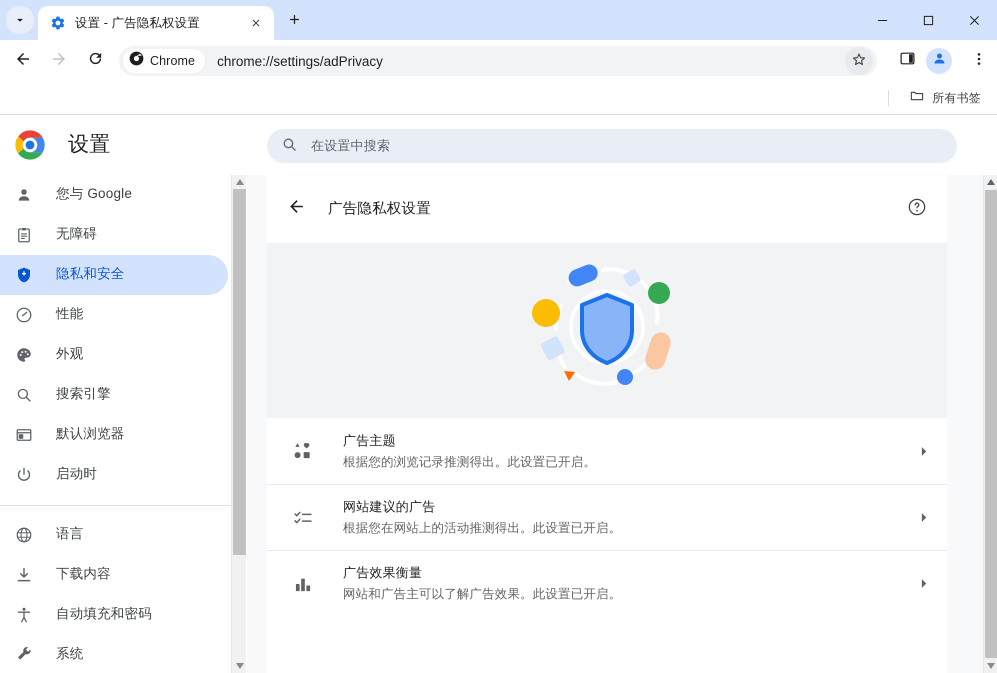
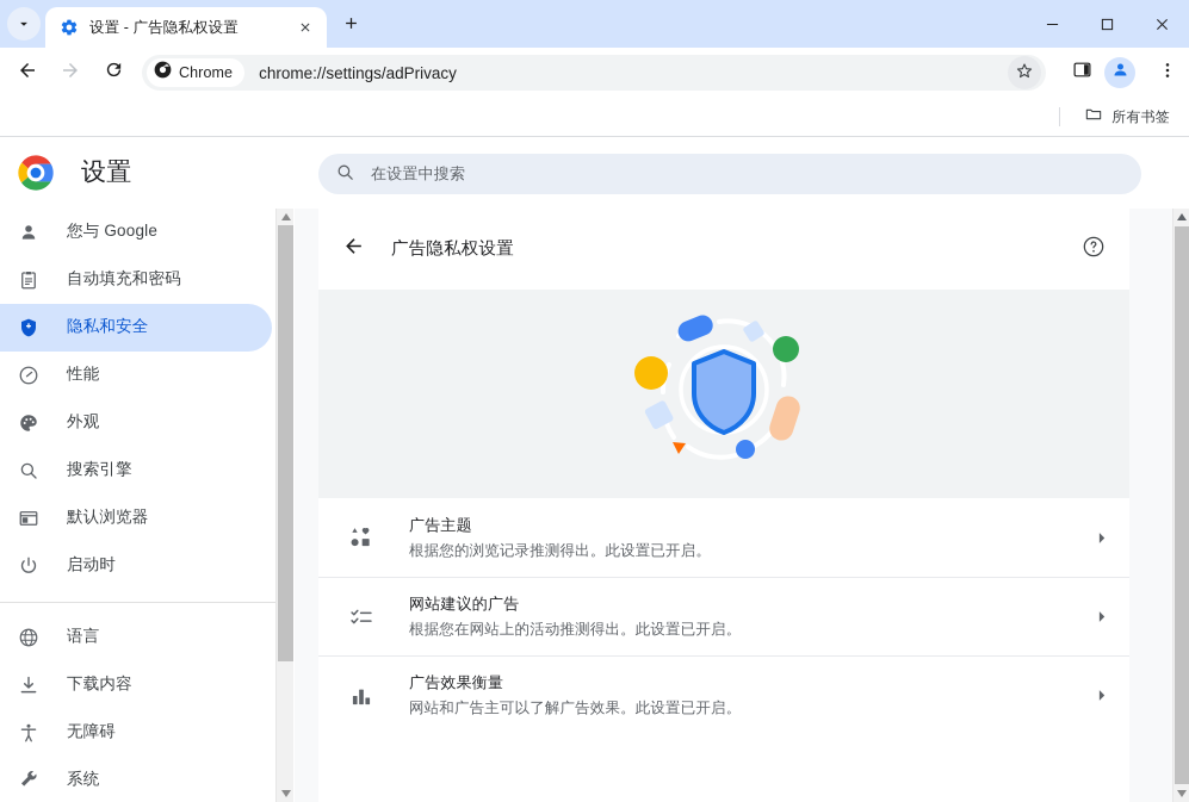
  设置 - 广告隐私权设置
  Chrome
  chrome://settings/adPrivacy
  所有书签
  设置
  在设置中搜索
  您与 Google
- 无障碍
+ 自动填充和密码
  隐私和安全
  性能
  外观
  搜索引擎
  默认浏览器
  启动时
  语言
  下载内容
- 自动填充和密码
+ 无障碍
  系统
  广告隐私权设置
  广告主题
  根据您的浏览记录推测得出。此设置已开启。
  网站建议的广告
  根据您在网站上的活动推测得出。此设置已开启。
  广告效果衡量
  网站和广告主可以了解广告效果。此设置已开启。
